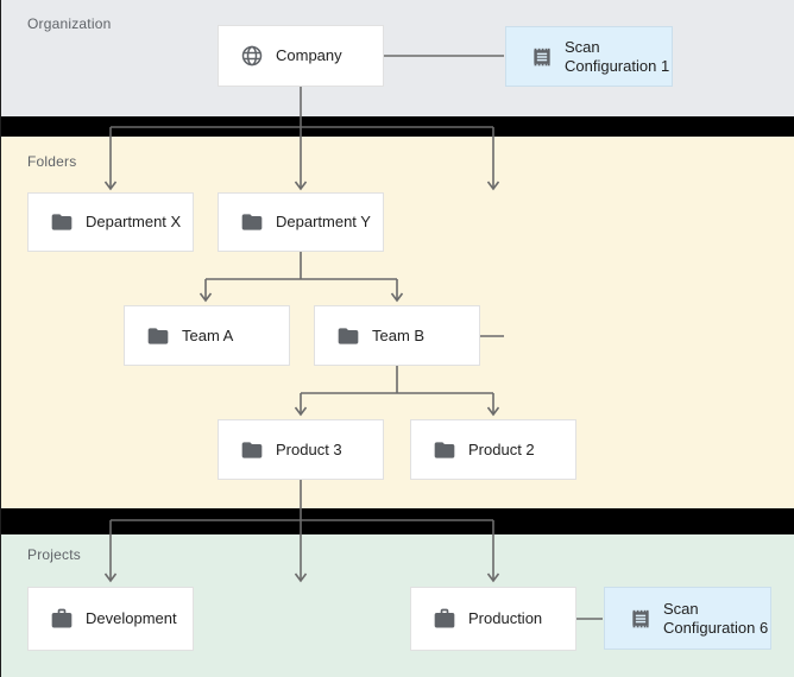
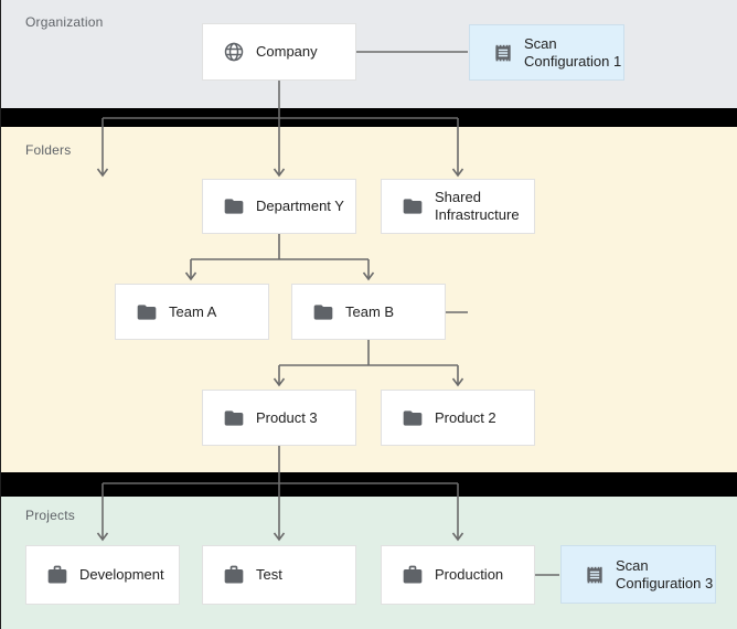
  Organization
  Folders
  Projects
  Company
  Scan Configuration 1
- Department X
  Department Y
+ Shared Infrastructure
  Team A
  Team B
  Product 3
  Product 2
  Development
+ Test
  Production
- Scan Configuration 6
+ Scan Configuration 3
